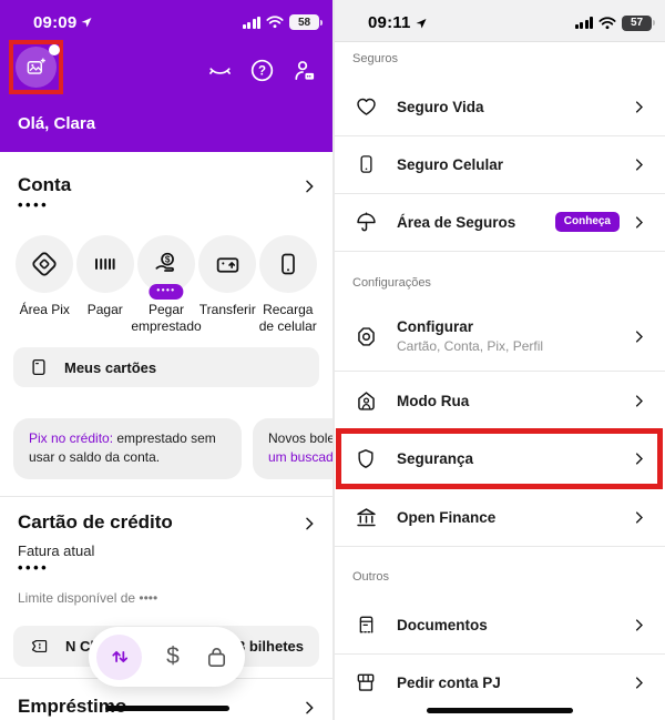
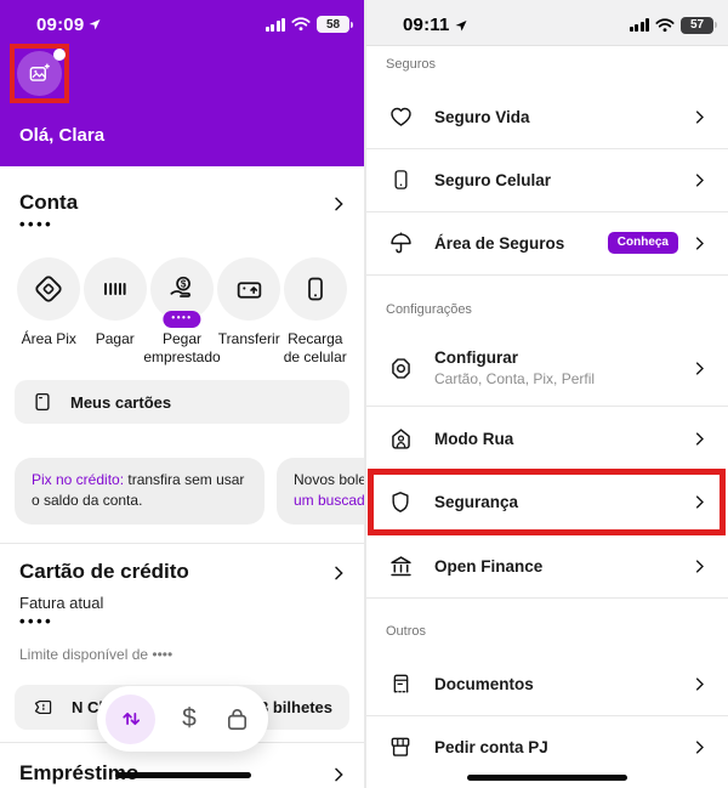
  09:09
  58
- ?
  Olá, Clara
  Conta
  ••••
  Área Pix
  Pagar
  $
  ••••
  Pegar emprestado
  Transferir
  Recarga de celular
  Meus cartões
- Pix no crédito: emprestado sem usar o saldo da conta.
+ Pix no crédito: transfira sem usar o saldo da conta.
  Novos bole
  um buscad
  Cartão de crédito
  Fatura atual
  ••••
  Limite disponível de ••••
  bilhetes
  $
  Emprésti
  09:11
  57
  Seguros
  Seguro Vida
  Seguro Celular
  Área de Seguros
  Conheça
  Configurações
  Configurar
  Cartão, Conta, Pix, Perfil
  Modo Rua
  Segurança
  Open Finance
  Outros
  Documentos
  Pedir conta PJ
